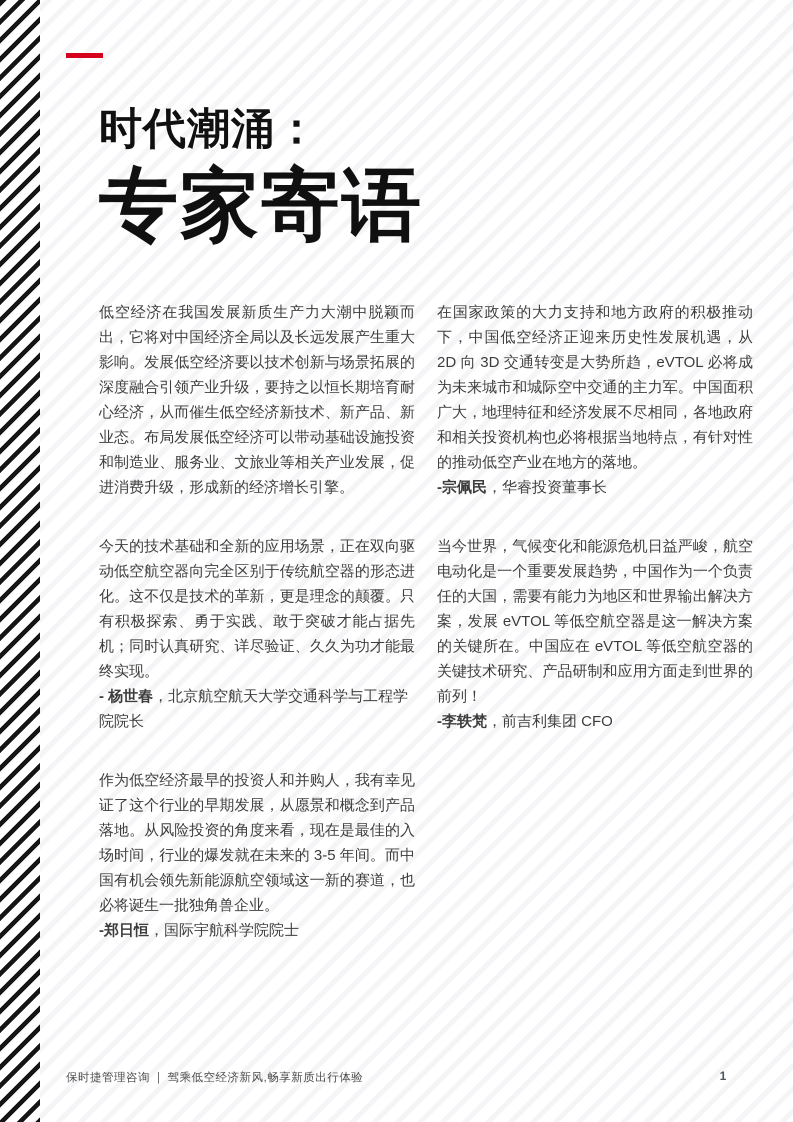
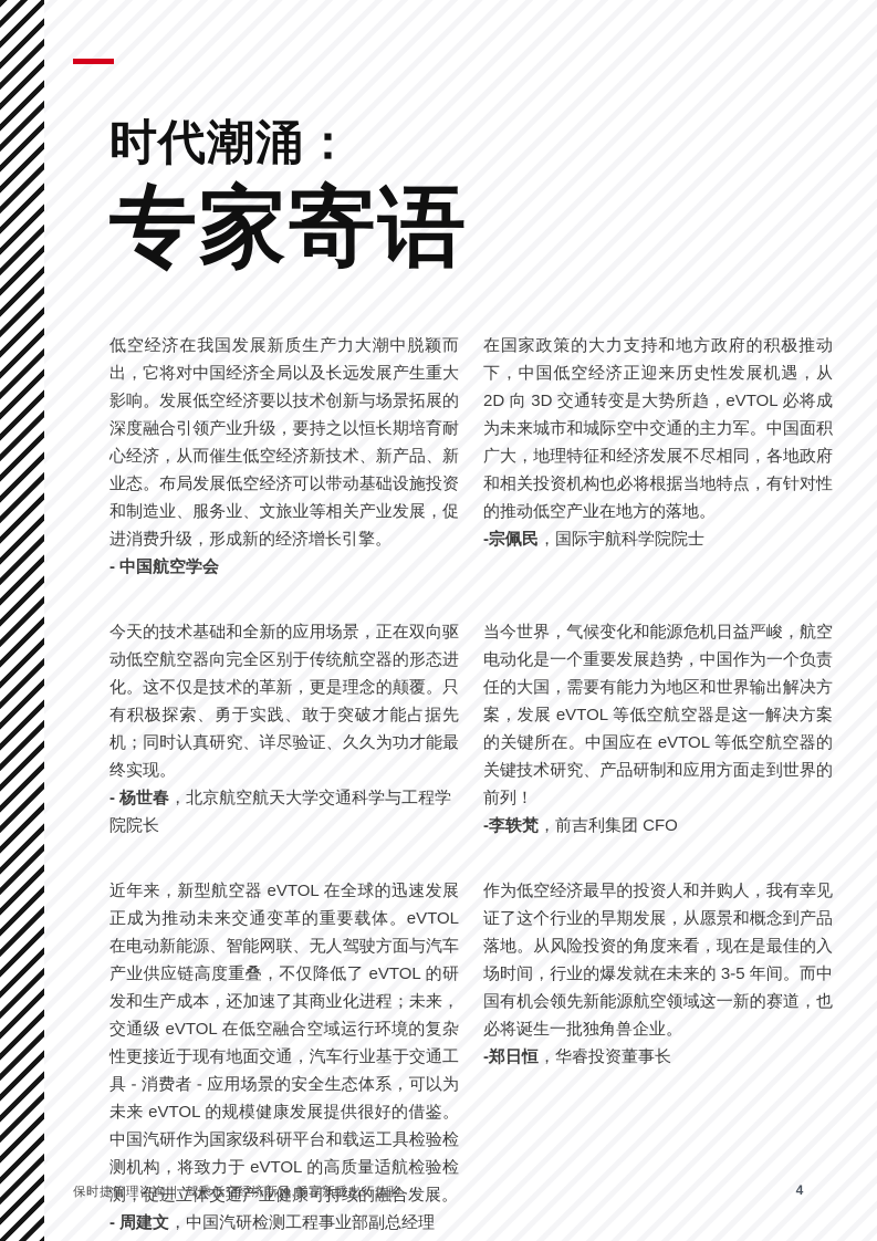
  时代潮涌：
  专家寄语
  低空经济在我国发展新质生产力大潮中脱颖而出，它将对中国经济全局以及长远发展产生重大影响。发展低空经济要以技术创新与场景拓展的深度融合引领产业升级，要持之以恒长期培育耐心经济，从而催生低空经济新技术、新产品、新业态。布局发展低空经济可以带动基础设施投资和制造业、服务业、文旅业等相关产业发展，促进消费升级，形成新的经济增长引擎。
+ - 中国航空学会
  在国家政策的大力支持和地方政府的积极推动下，中国低空经济正迎来历史性发展机遇，从 2D 向 3D 交通转变是大势所趋，eVTOL 必将成为未来城市和城际空中交通的主力军。中国面积广大，地理特征和经济发展不尽相同，各地政府和相关投资机构也必将根据当地特点，有针对性的推动低空产业在地方的落地。
- -宗佩民，华睿投资董事长
+ -宗佩民，国际宇航科学院院士
  今天的技术基础和全新的应用场景，正在双向驱动低空航空器向完全区别于传统航空器的形态进化。这不仅是技术的革新，更是理念的颠覆。只有积极探索、勇于实践、敢于突破才能占据先机；同时认真研究、详尽验证、久久为功才能最终实现。
  - 杨世春，北京航空航天大学交通科学与工程学院院长
  当今世界，气候变化和能源危机日益严峻，航空电动化是一个重要发展趋势，中国作为一个负责任的大国，需要有能力为地区和世界输出解决方案，发展 eVTOL 等低空航空器是这一解决方案的关键所在。中国应在 eVTOL 等低空航空器的关键技术研究、产品研制和应用方面走到世界的前列！
  -李轶梵，前吉利集团 CFO
+ 近年来，新型航空器 eVTOL 在全球的迅速发展正成为推动未来交通变革的重要载体。eVTOL 在电动新能源、智能网联、无人驾驶方面与汽车产业供应链高度重叠，不仅降低了 eVTOL 的研发和生产成本，还加速了其商业化进程；未来，交通级 eVTOL 在低空融合空域运行环境的复杂性更接近于现有地面交通，汽车行业基于交通工具 - 消费者 - 应用场景的安全生态体系，可以为未来 eVTOL 的规模健康发展提供很好的借鉴。中国汽研作为国家级科研平台和载运工具检验检测机构，将致力于 eVTOL 的高质量适航检验检测，促进立体交通产业健康可持续的融合发展。
+ - 周建文，中国汽研检测工程事业部副总经理
  作为低空经济最早的投资人和并购人，我有幸见证了这个行业的早期发展，从愿景和概念到产品落地。从风险投资的角度来看，现在是最佳的入场时间，行业的爆发就在未来的 3-5 年间。而中国有机会领先新能源航空领域这一新的赛道，也必将诞生一批独角兽企业。
- -郑日恒，国际宇航科学院院士
+ -郑日恒，华睿投资董事长
  保时捷管理咨询 | 驾乘低空经济新风,畅享新质出行体验
- 1
+ 4
